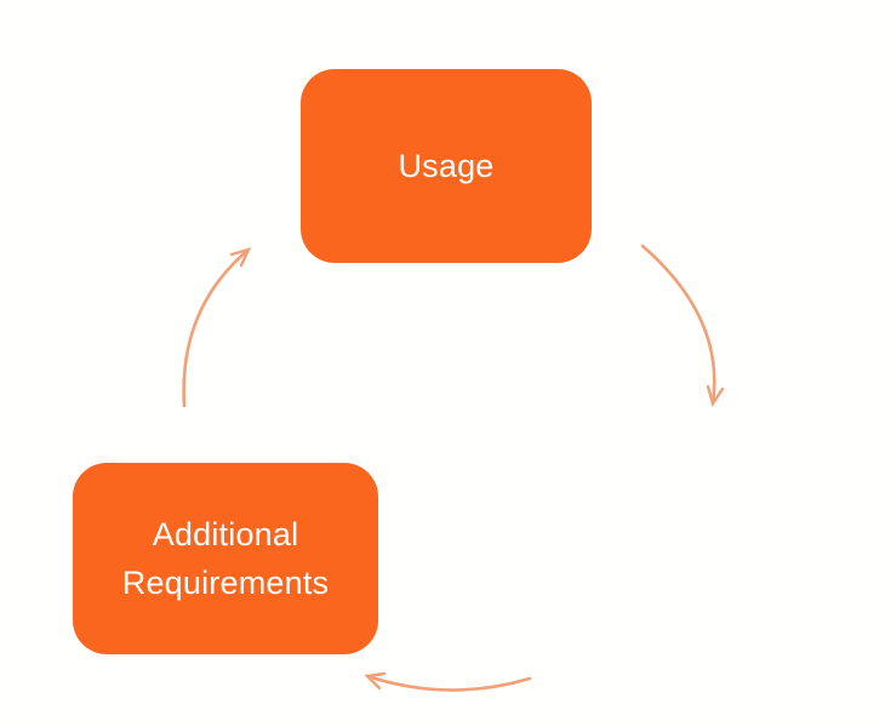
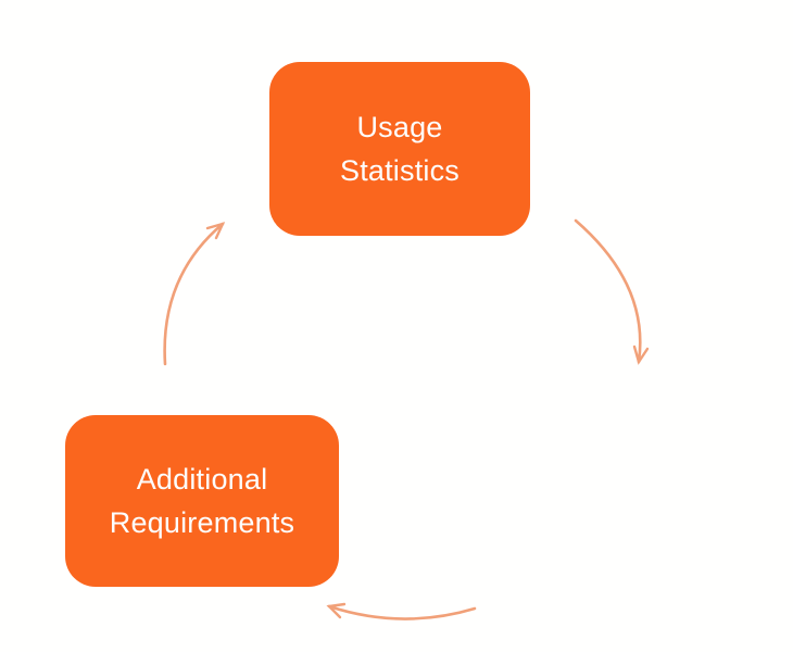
  Usage
+ Statistics
  Additional
  Requirements
